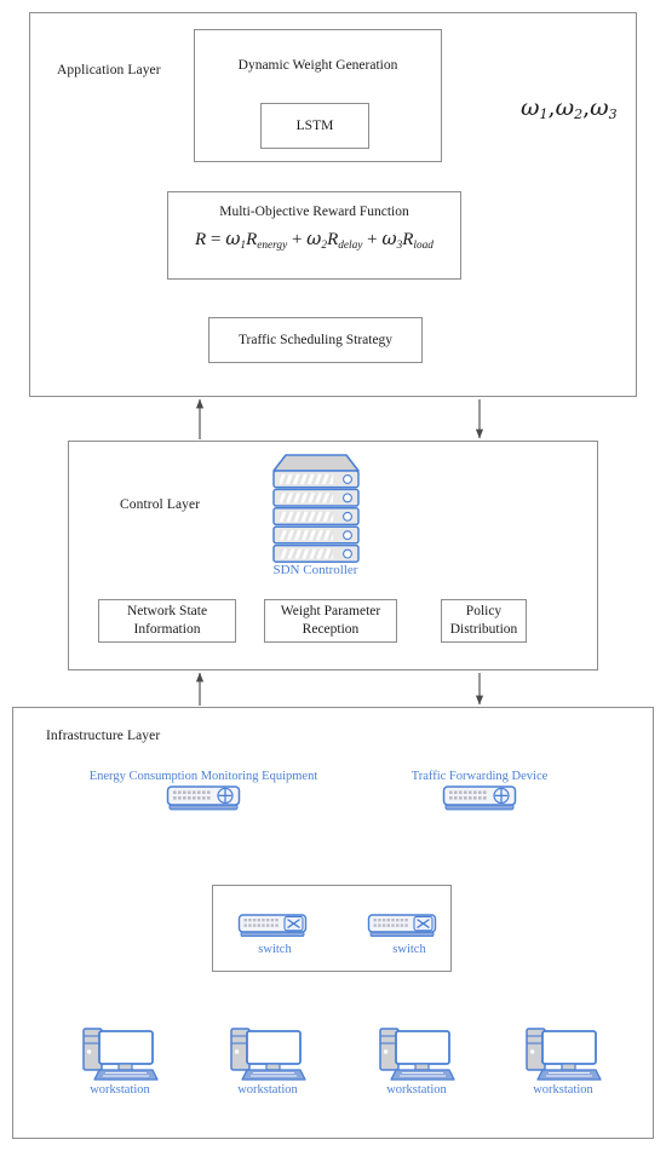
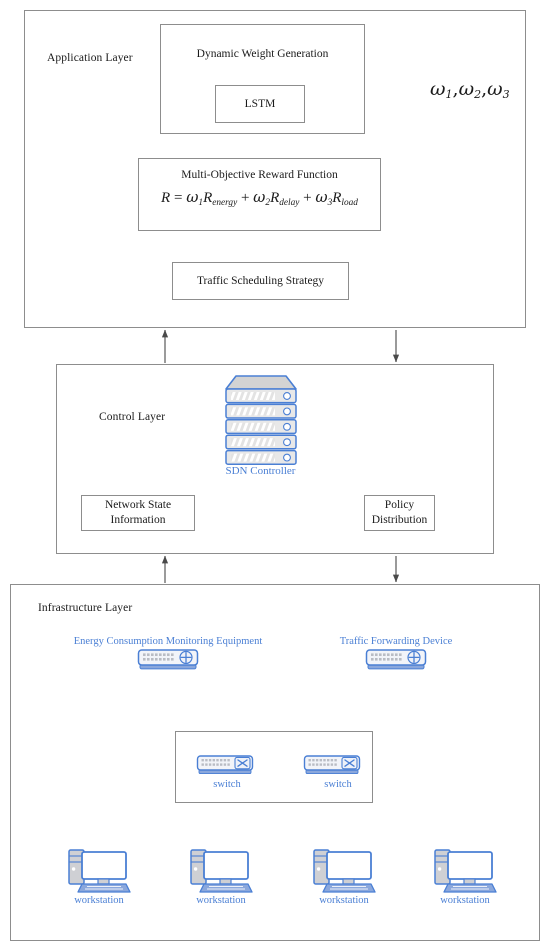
  Application Layer
  Dynamic Weight Generation
  LSTM
  ω1,ω2,ω3
  Multi-Objective Reward Function
  R = ω1Renergy + ω2Rdelay + ω3Rload
  Traffic Scheduling Strategy
  Control Layer
  SDN Controller
  Network State
  Information
- Weight Parameter
- Reception
  Policy
  Distribution
  Infrastructure Layer
  Energy Consumption Monitoring Equipment
  Traffic Forwarding Device
  switch
  switch
  workstation
  workstation
  workstation
  workstation
